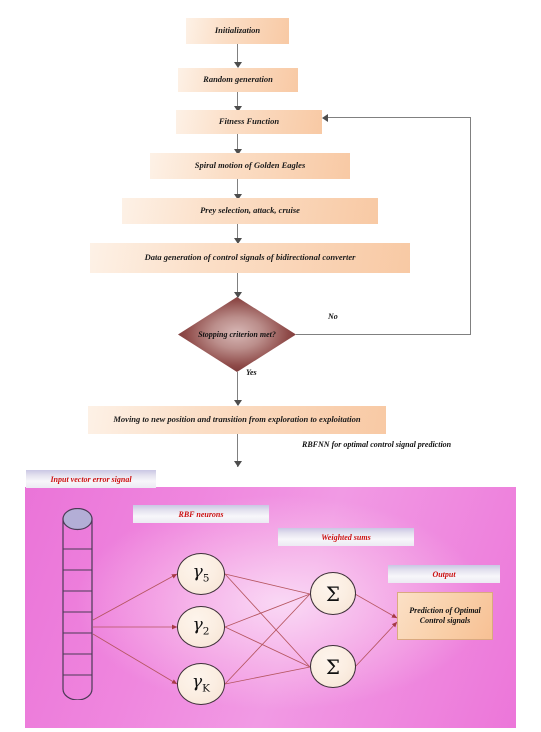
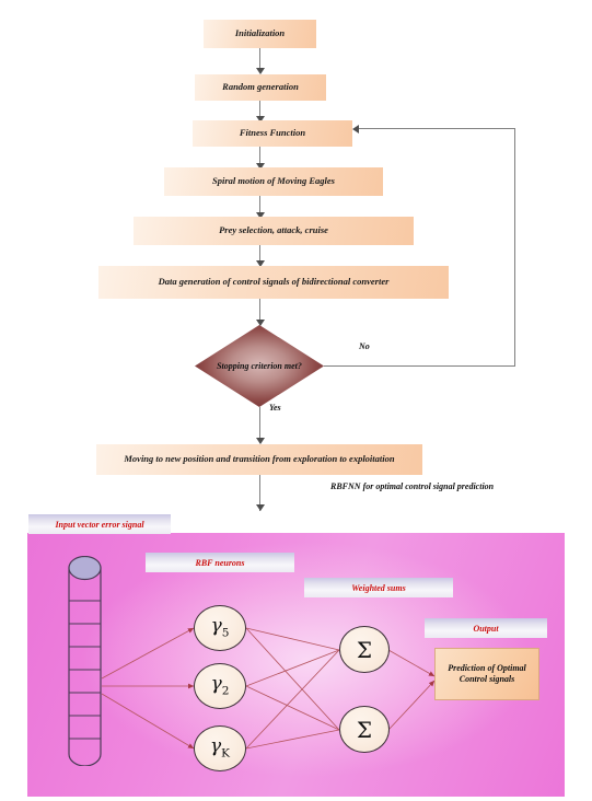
  Initialization
  Random generation
  Fitness Function
- Spiral motion of Golden Eagles
+ Spiral motion of Moving Eagles
  Prey selection, attack, cruise
  Data generation of control signals of bidirectional converter
  Stopping criterion met?
  No
  Yes
  Moving to new position and transition from exploration to exploitation
  RBFNN for optimal control signal prediction
  γ5
  γ2
  γK
  Σ
  Σ
  Prediction of Optimal Control signals
  RBF neurons
  Weighted sums
  Output
  Input vector error signal
